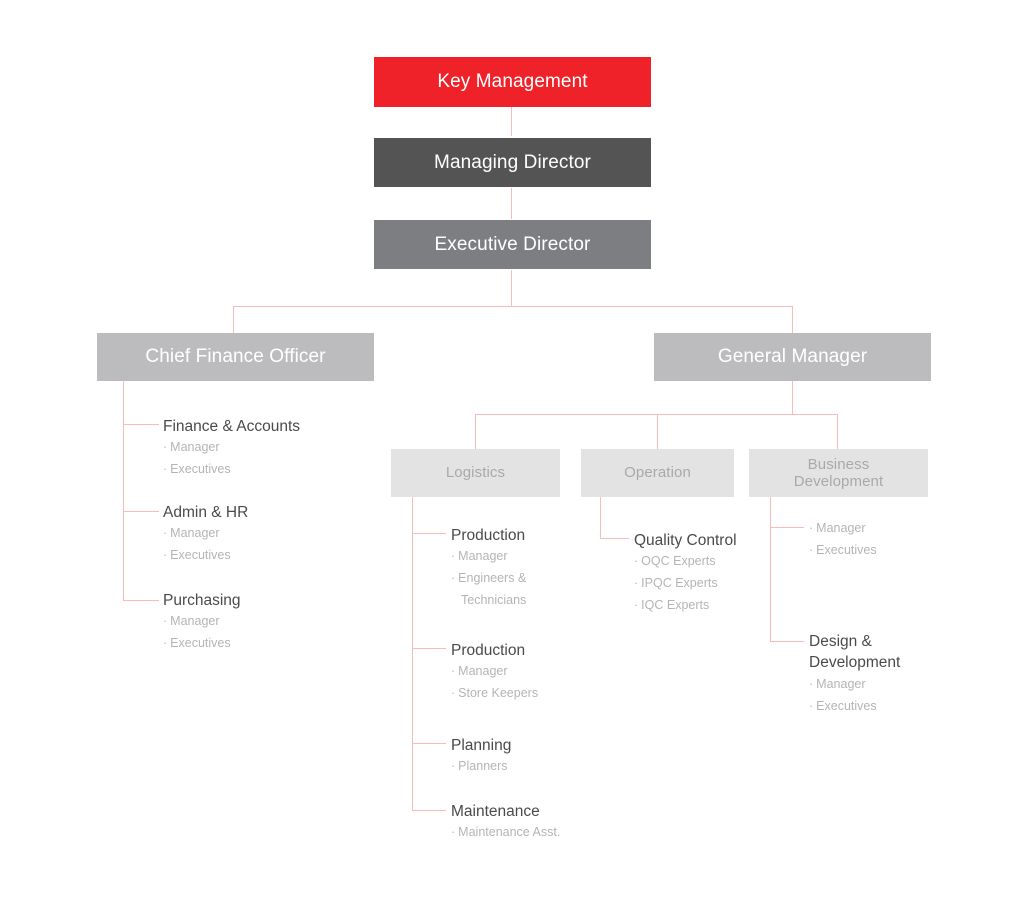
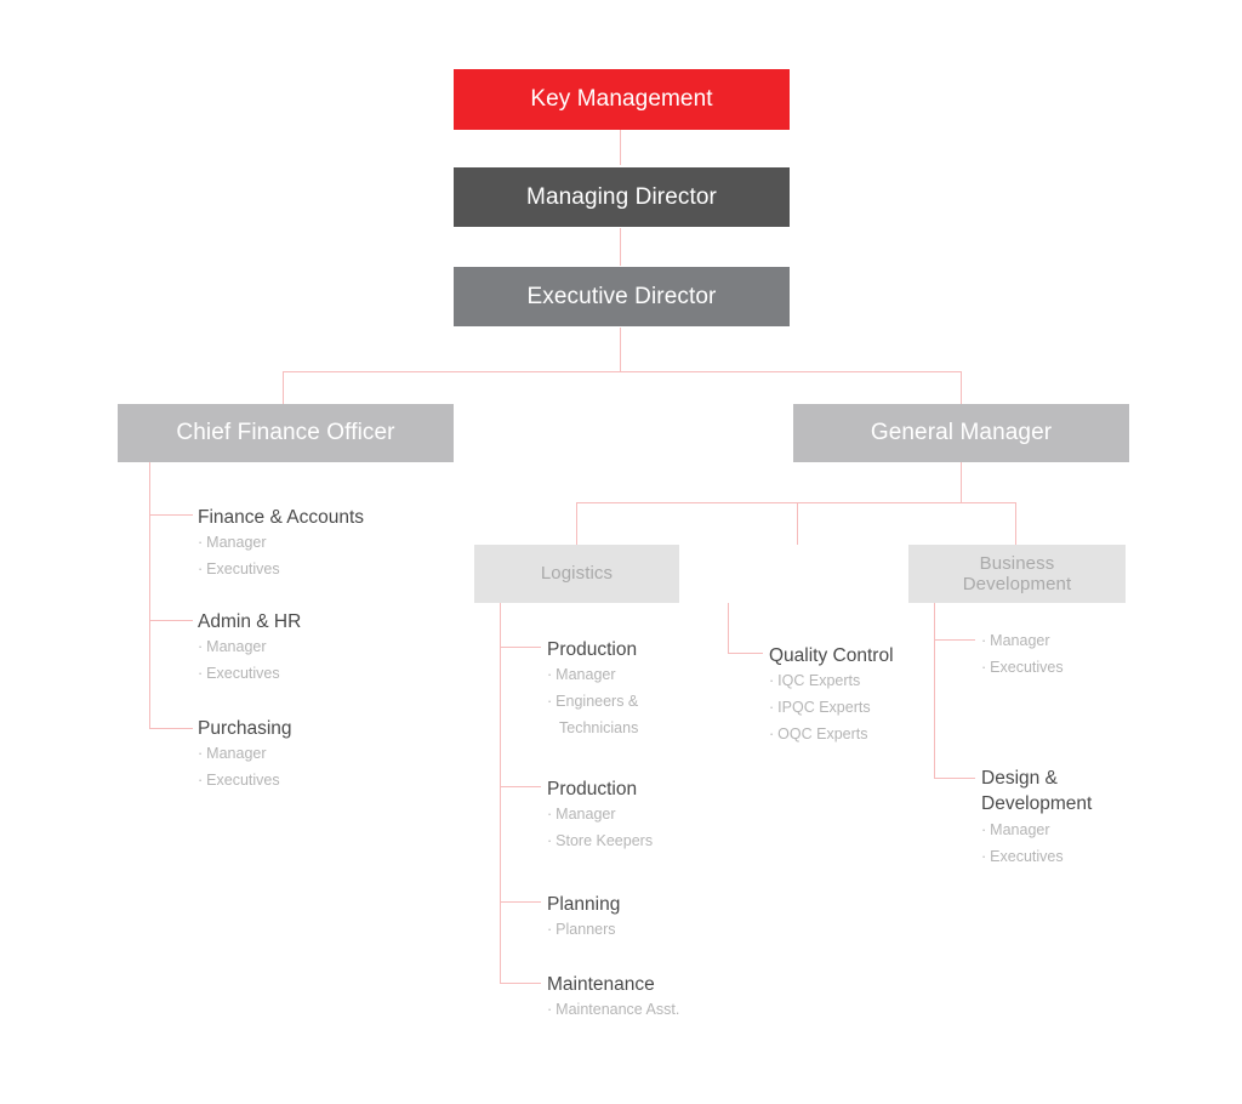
  Key Management
  Managing Director
  Executive Director
  Chief Finance Officer
  General Manager
  Logistics
- Operation
  Business
  Development
  Finance & Accounts
  · Manager
  · Executives
  Admin & HR
  · Manager
  · Executives
  Purchasing
  · Manager
  · Executives
  Production
  · Manager
  · Engineers &
  Technicians
  Production
  · Manager
  · Store Keepers
  Planning
  · Planners
  Maintenance
  · Maintenance Asst.
  Quality Control
- · OQC Experts
+ · IQC Experts
  · IPQC Experts
- · IQC Experts
+ · OQC Experts
  · Manager
  · Executives
  Design &
  Development
  · Manager
  · Executives
